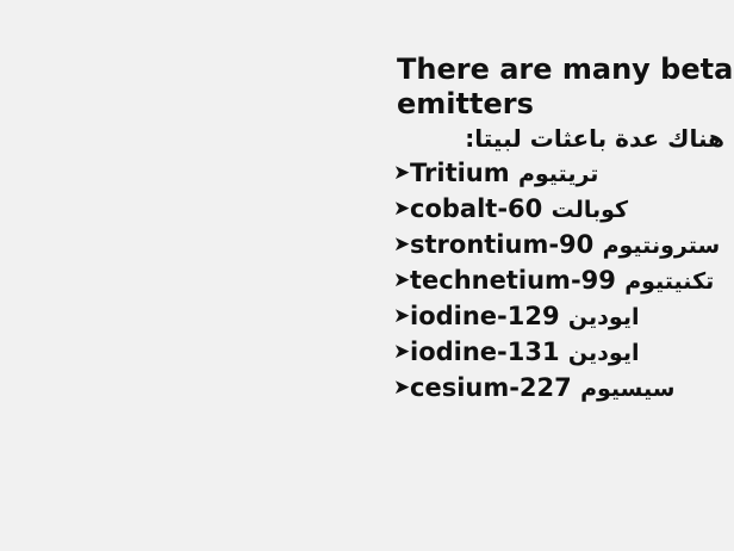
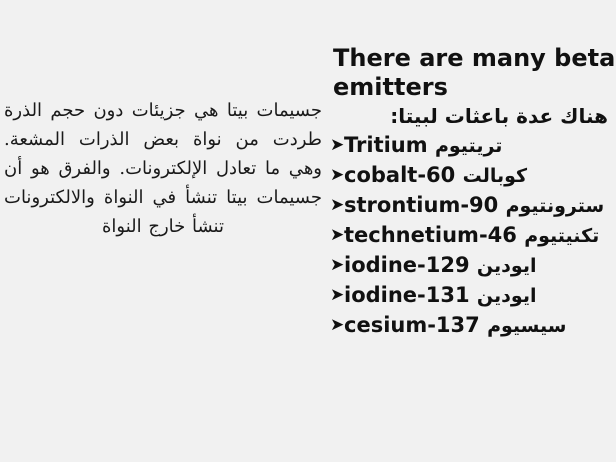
+ جسيمات بيتا هي جزيئات دون حجم الذرة طردت من نواة بعض الذرات المشعة. وهي ما تعادل الإلكترونات. والفرق هو أن جسيمات بيتا تنشأ في النواة والالكترونات تنشأ خارج النواة
  There are many beta emitters
  هناك عدة باعثات لبيتا:
  ➤
  Tritium تريتيوم
  ➤
  cobalt-60 كوبالت
  ➤
  strontium-90 سترونتيوم
  ➤
- technetium-99 تكنيتيوم
+ technetium-46 تكنيتيوم
  ➤
  iodine-129 ايودين
  ➤
  iodine-131 ايودين
  ➤
- cesium-227 سيسيوم
+ cesium-137 سيسيوم
